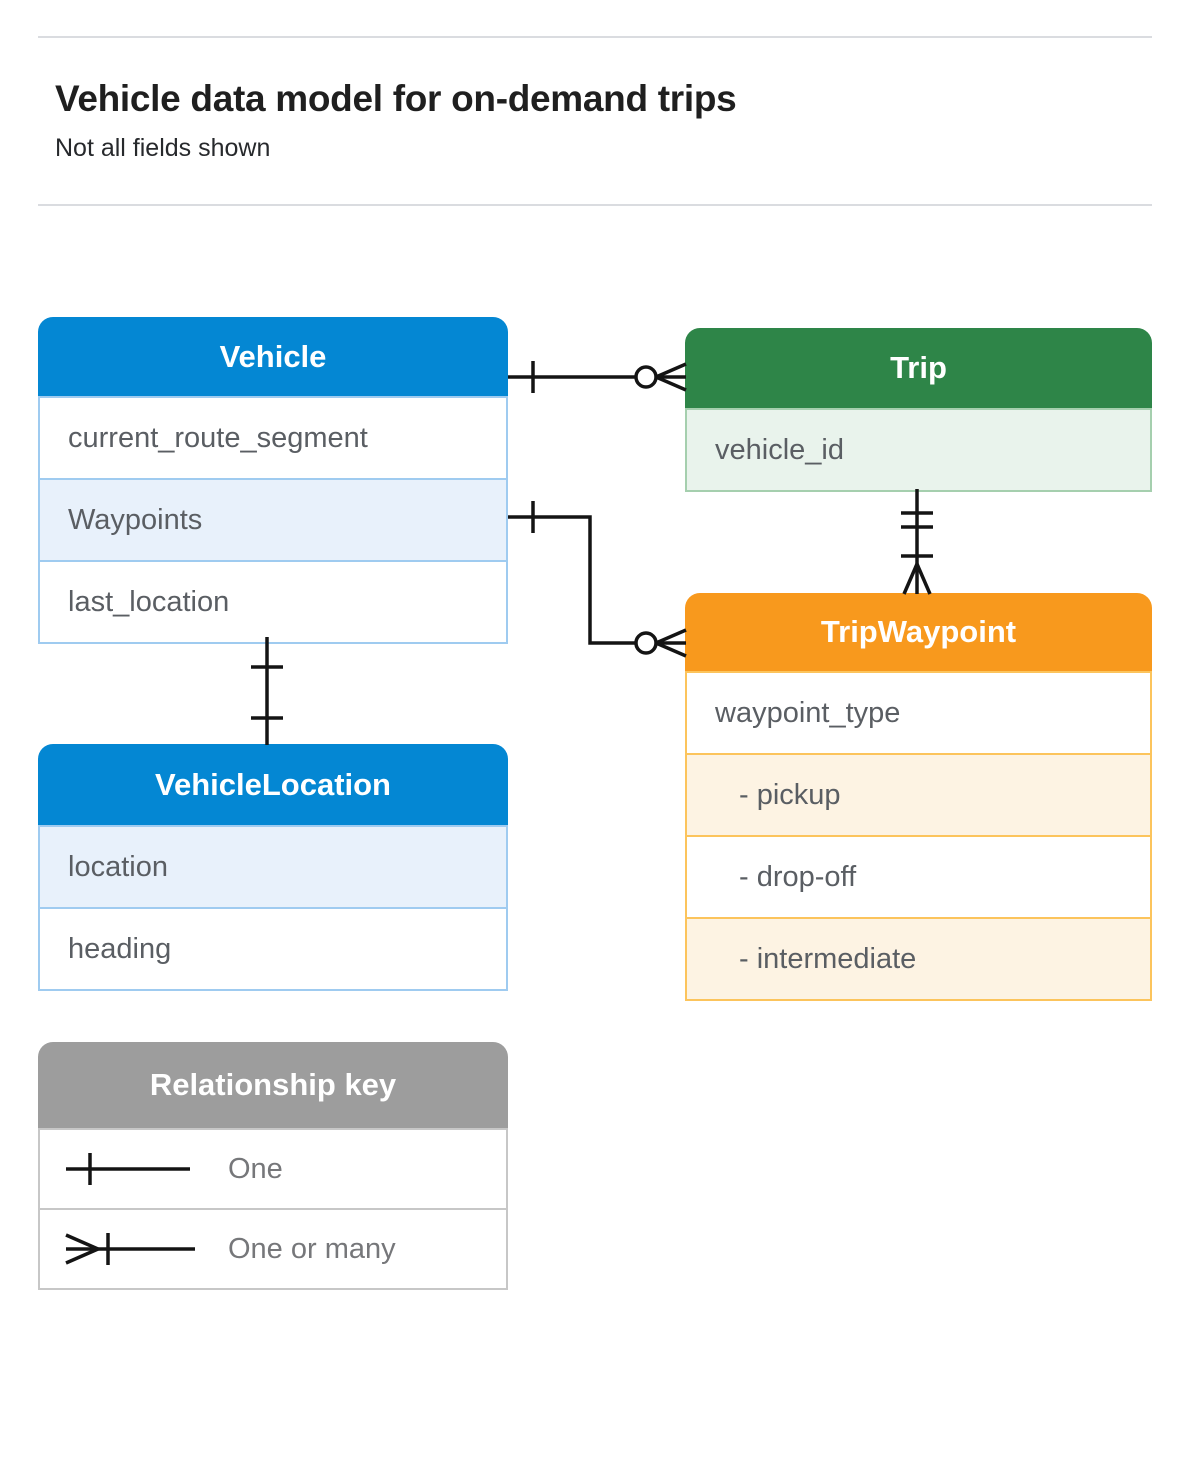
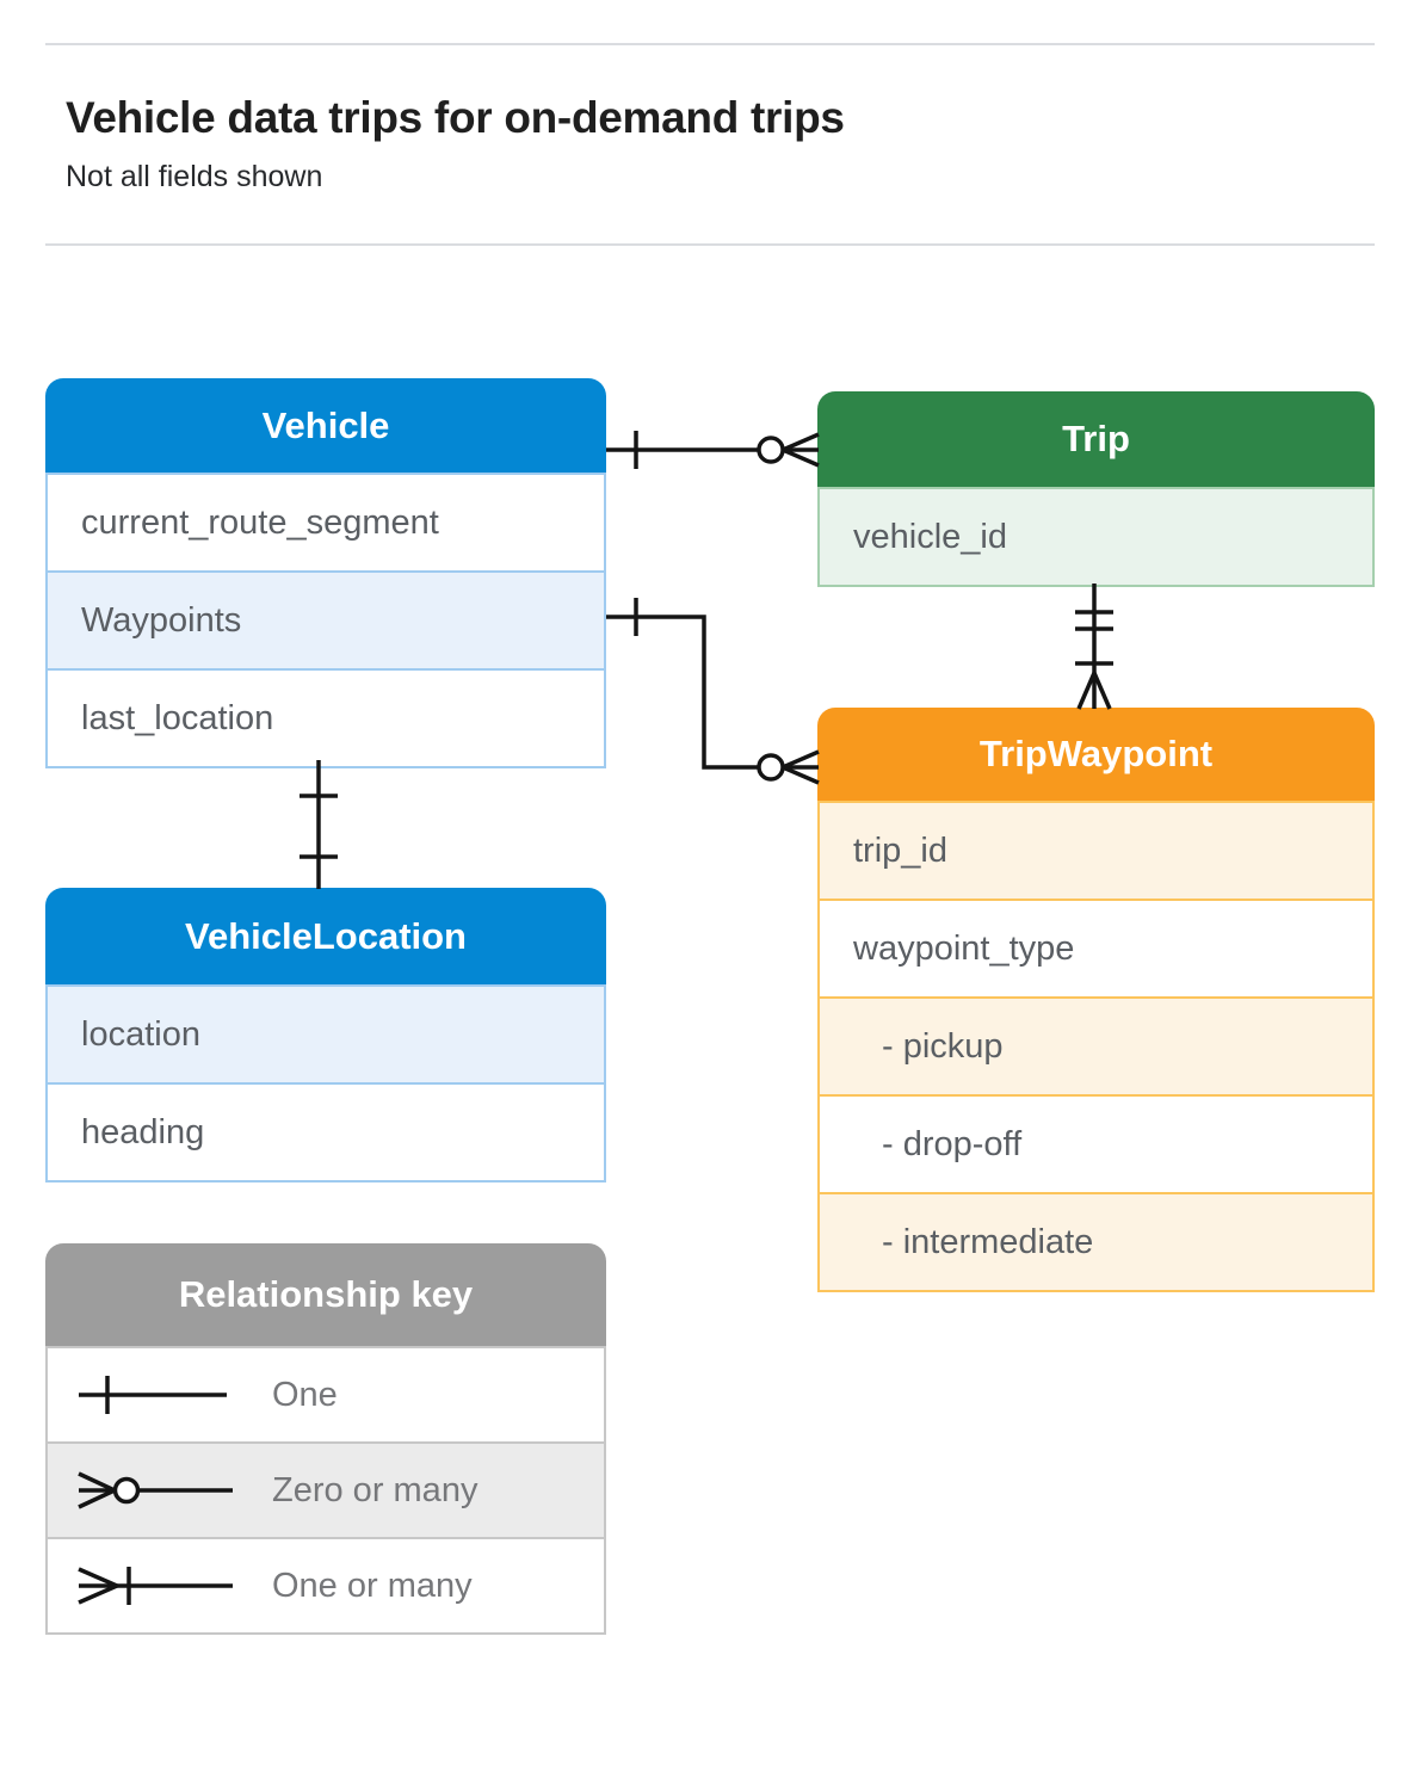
- Vehicle data model for on-demand trips
+ Vehicle data trips for on-demand trips
  Not all fields shown
  Vehicle
  current_route_segment
  Waypoints
  last_location
  Trip
  vehicle_id
  TripWaypoint
+ trip_id
  waypoint_type
  - pickup
  - drop-off
  - intermediate
  VehicleLocation
  location
  heading
  Relationship key
  One
+ Zero or many
  One or many
